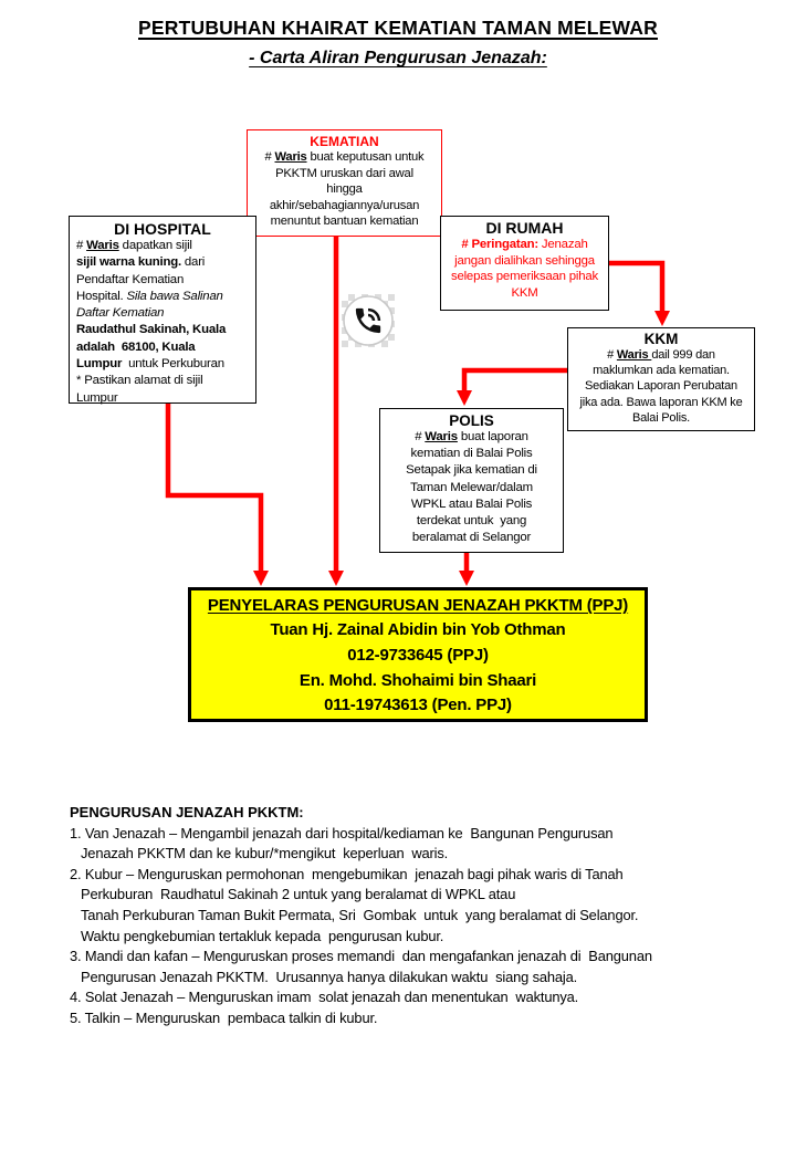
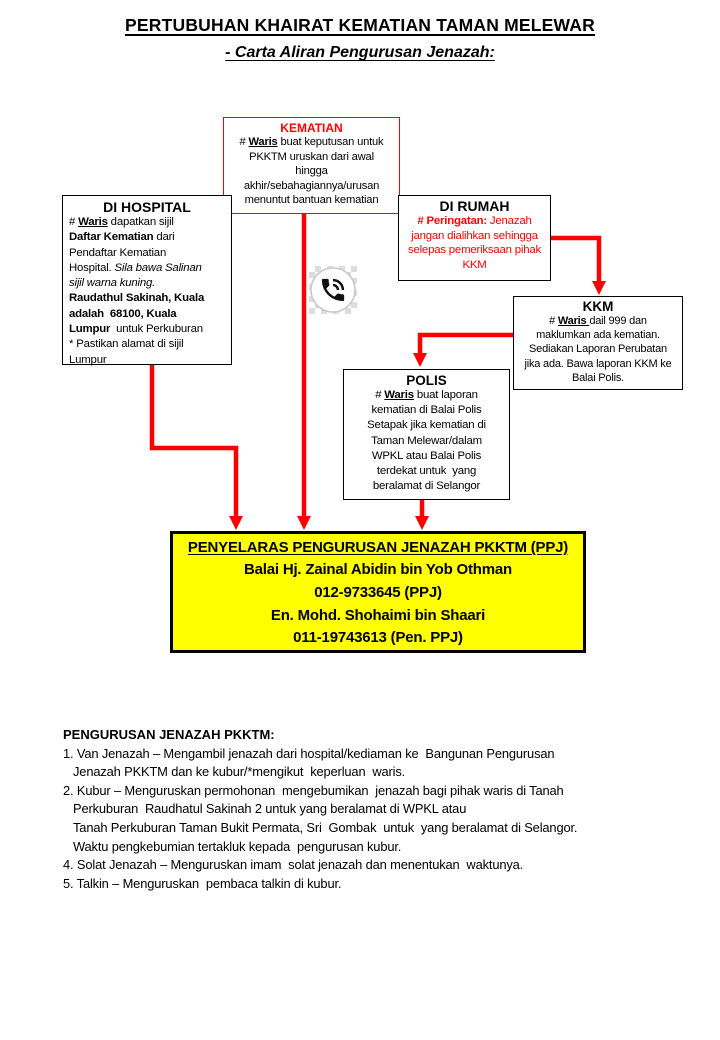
  PERTUBUHAN KHAIRAT KEMATIAN TAMAN MELEWAR
  - Carta Aliran Pengurusan Jenazah:
  KEMATIAN
  # Waris buat keputusan untuk
  PKKTM uruskan dari awal
  hingga
  akhir/sebahagiannya/urusan
  menuntut bantuan kematian
  DI HOSPITAL
  # Waris dapatkan sijil
- sijil warna kuning. dari
+ Daftar Kematian dari
  Pendaftar Kematian
  Hospital. Sila bawa Salinan
- Daftar Kematian
+ sijil warna kuning.
  Raudathul Sakinah, Kuala
  adalah 68100, Kuala
  Lumpur untuk Perkuburan
  * Pastikan alamat di sijil
  Lumpur
  DI RUMAH
  # Peringatan: Jenazah
  jangan dialihkan sehingga
  selepas pemeriksaan pihak
  KKM
  KKM
  # Waris dail 999 dan
  maklumkan ada kematian.
  Sediakan Laporan Perubatan
  jika ada. Bawa laporan KKM ke
  Balai Polis.
  POLIS
  # Waris buat laporan
  kematian di Balai Polis
  Setapak jika kematian di
  Taman Melewar/dalam
  WPKL atau Balai Polis
  terdekat untuk yang
  beralamat di Selangor
  PENYELARAS PENGURUSAN JENAZAH PKKTM (PPJ)
- Tuan Hj. Zainal Abidin bin Yob Othman
+ Balai Hj. Zainal Abidin bin Yob Othman
  012-9733645 (PPJ)
  En. Mohd. Shohaimi bin Shaari
  011-19743613 (Pen. PPJ)
  PENGURUSAN JENAZAH PKKTM:
  1. Van Jenazah – Mengambil jenazah dari hospital/kediaman ke Bangunan Pengurusan
  Jenazah PKKTM dan ke kubur/*mengikut keperluan waris.
  2. Kubur – Menguruskan permohonan mengebumikan jenazah bagi pihak waris di Tanah
  Perkuburan Raudhatul Sakinah 2 untuk yang beralamat di WPKL atau
  Tanah Perkuburan Taman Bukit Permata, Sri Gombak untuk yang beralamat di Selangor.
  Waktu pengkebumian tertakluk kepada pengurusan kubur.
- 3. Mandi dan kafan – Menguruskan proses memandi dan mengafankan jenazah di Bangunan
- Pengurusan Jenazah PKKTM. Urusannya hanya dilakukan waktu siang sahaja.
  4. Solat Jenazah – Menguruskan imam solat jenazah dan menentukan waktunya.
  5. Talkin – Menguruskan pembaca talkin di kubur.
